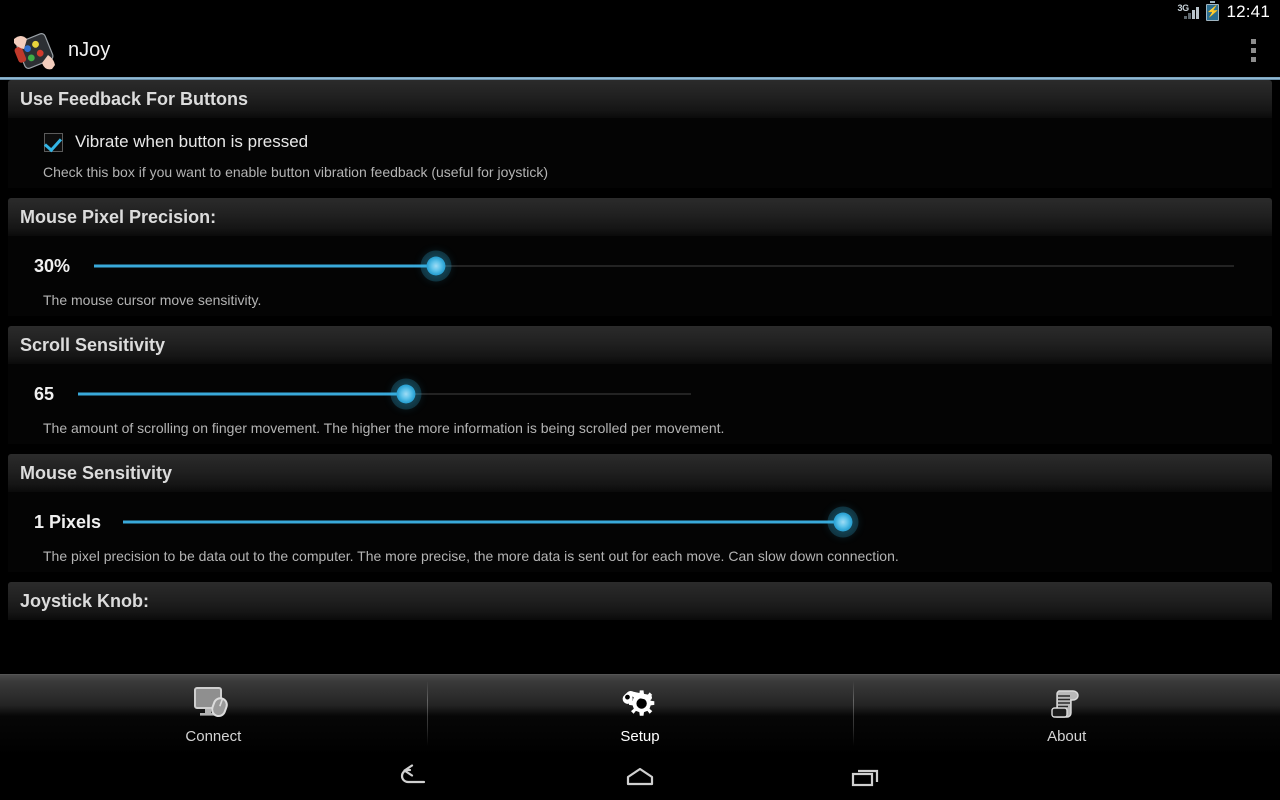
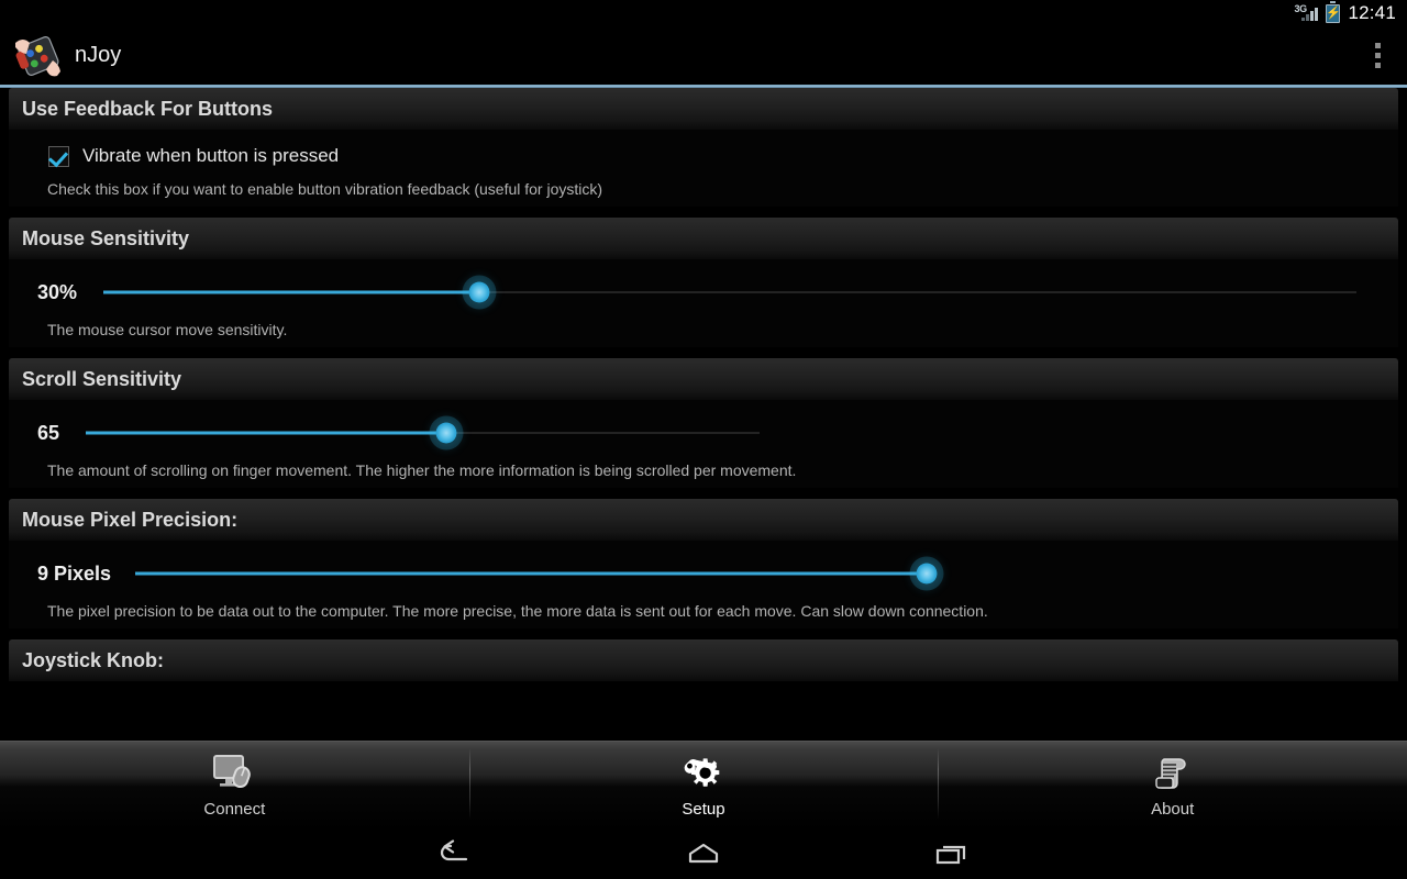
  3G
  ⚡
  12:41
  nJoy
  Use Feedback For Buttons
  Vibrate when button is pressed
  Check this box if you want to enable button vibration feedback (useful for joystick)
- Mouse Pixel Precision:
+ Mouse Sensitivity
  30%
  The mouse cursor move sensitivity.
  Scroll Sensitivity
  65
  The amount of scrolling on finger movement. The higher the more information is being scrolled per movement.
- Mouse Sensitivity
+ Mouse Pixel Precision:
- 1 Pixels
+ 9 Pixels
  The pixel precision to be data out to the computer. The more precise, the more data is sent out for each move. Can slow down connection.
  Joystick Knob:
  Connect
  Setup
  About
